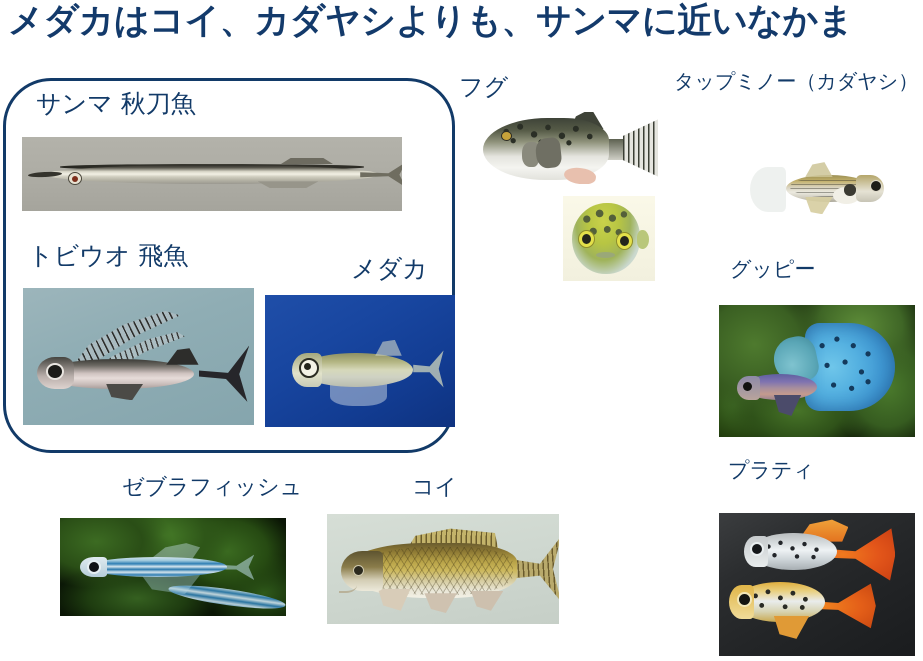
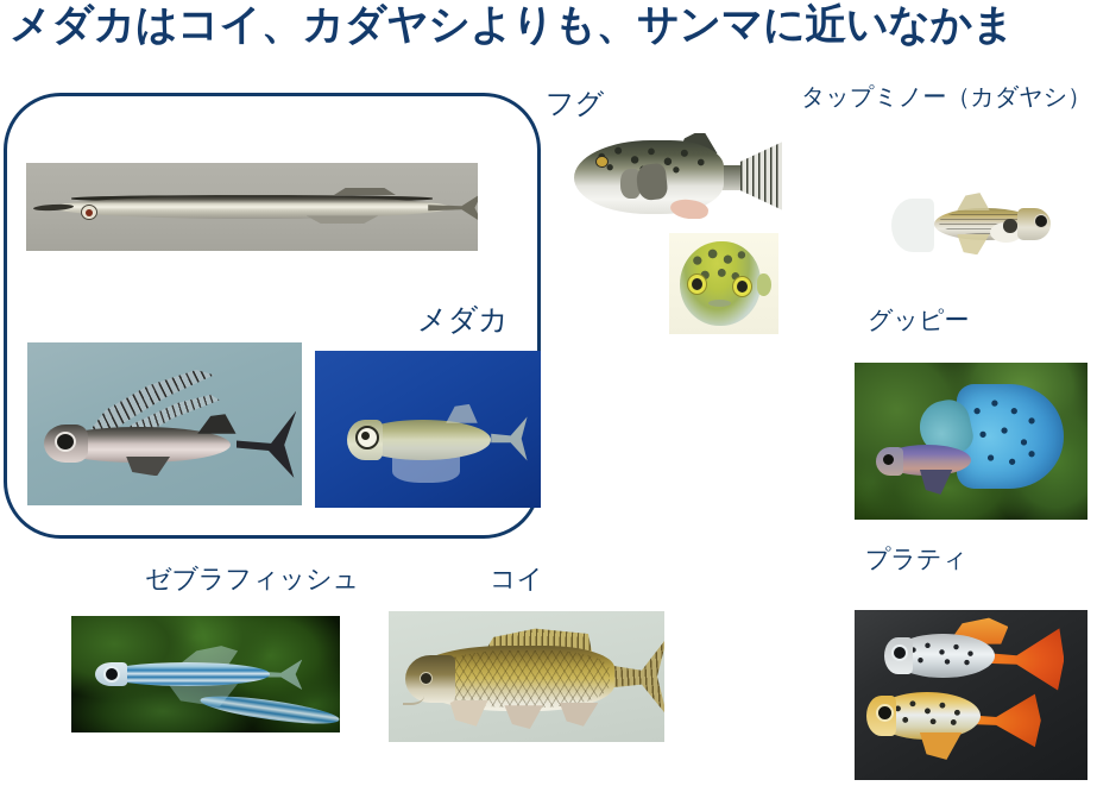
  メダカはコイ、カダヤシよりも、サンマに近いなかま
- サンマ 秋刀魚
- トビウオ 飛魚
  メダカ
  フグ
  タップミノー（カダヤシ）
  グッピー
  プラティ
  ゼブラフィッシュ
  コイ
